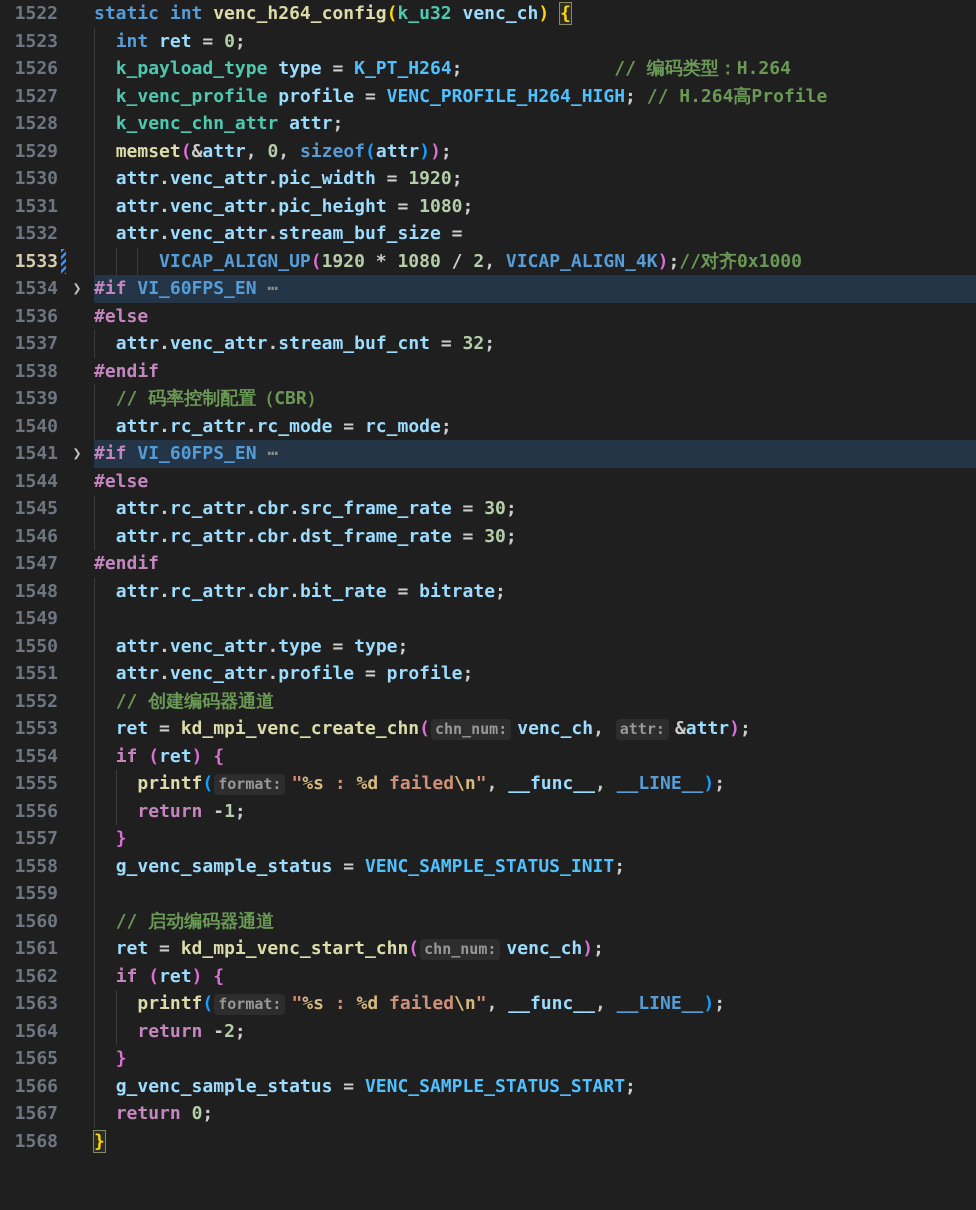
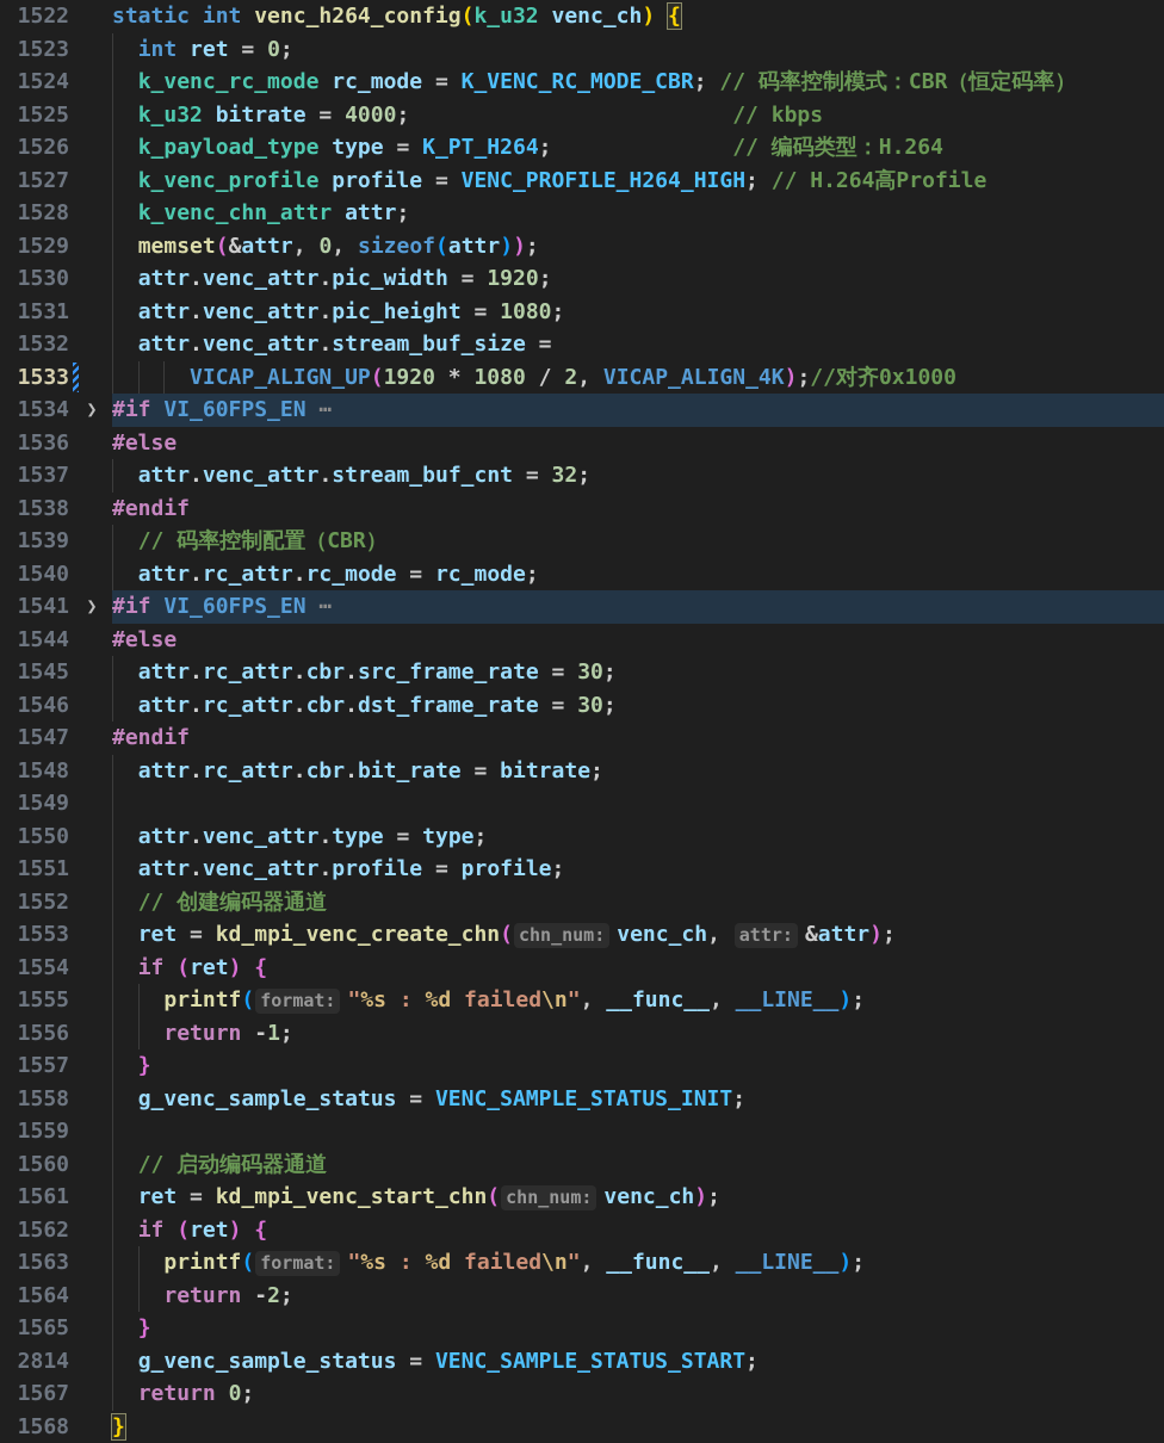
  1522
  static int venc_h264_config(k_u32 venc_ch) {
  1523
  int ret = 0;
+ 1524
+ k_venc_rc_mode rc_mode = K_VENC_RC_MODE_CBR; // 码率控制模式：CBR（恒定码率）
+ 1525
+ k_u32 bitrate = 4000; // kbps
  1526
  k_payload_type type = K_PT_H264; // 编码类型：H.264
  1527
  k_venc_profile profile = VENC_PROFILE_H264_HIGH; // H.264高Profile
  1528
  k_venc_chn_attr attr;
  1529
  memset(&attr, 0, sizeof(attr));
  1530
  attr.venc_attr.pic_width = 1920;
  1531
  attr.venc_attr.pic_height = 1080;
  1532
  attr.venc_attr.stream_buf_size =
  1533
  VICAP_ALIGN_UP(1920 * 1080 / 2, VICAP_ALIGN_4K);//对齐0x1000
  1534
  ❯
  #if VI_60FPS_EN ⋯
  1536
  #else
  1537
  attr.venc_attr.stream_buf_cnt = 32;
  1538
  #endif
  1539
  // 码率控制配置（CBR）
  1540
  attr.rc_attr.rc_mode = rc_mode;
  1541
  ❯
  #if VI_60FPS_EN ⋯
  1544
  #else
  1545
  attr.rc_attr.cbr.src_frame_rate = 30;
  1546
  attr.rc_attr.cbr.dst_frame_rate = 30;
  1547
  #endif
  1548
  attr.rc_attr.cbr.bit_rate = bitrate;
  1549
  1550
  attr.venc_attr.type = type;
  1551
  attr.venc_attr.profile = profile;
  1552
  // 创建编码器通道
  1553
  ret = kd_mpi_venc_create_chn( chn_num: venc_ch, attr: &attr);
  1554
  if (ret) {
  1555
  printf( format: "%s : %d failed\n", __func__, __LINE__);
  1556
  return -1;
  1557
  }
  1558
  g_venc_sample_status = VENC_SAMPLE_STATUS_INIT;
  1559
  1560
  // 启动编码器通道
  1561
  ret = kd_mpi_venc_start_chn( chn_num: venc_ch);
  1562
  if (ret) {
  1563
  printf( format: "%s : %d failed\n", __func__, __LINE__);
  1564
  return -2;
  1565
  }
- 1566
+ 2814
  g_venc_sample_status = VENC_SAMPLE_STATUS_START;
  1567
  return 0;
  1568
  }
